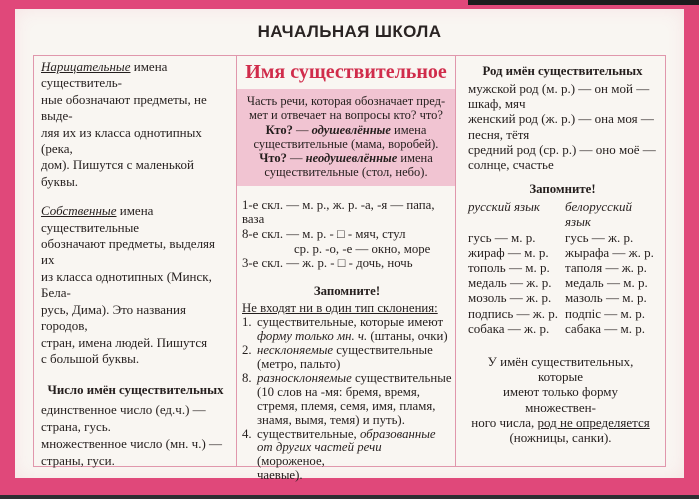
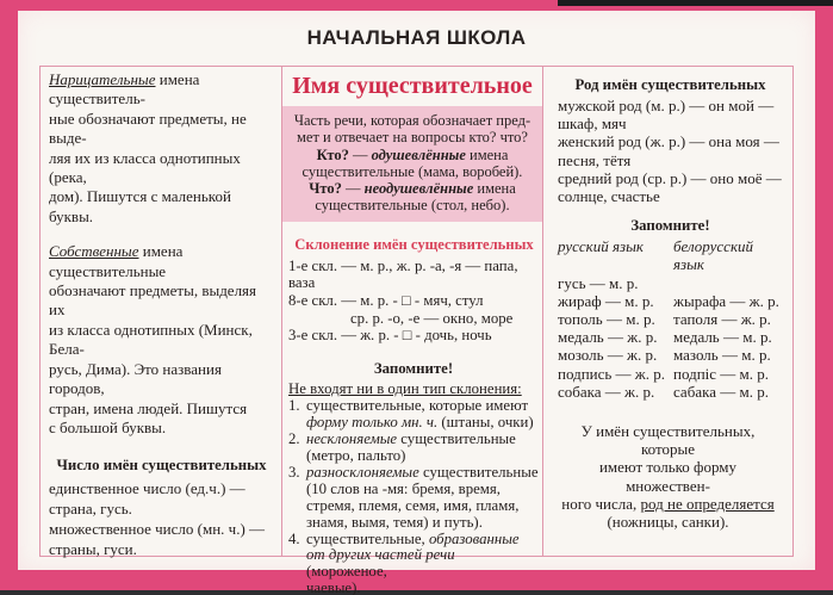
  НАЧАЛЬНАЯ ШКОЛА
  Нарицательные имена существитель-
  ные обозначают предметы, не выде-
  ляя их из класса однотипных (река,
  дом). Пишутся с маленькой буквы.
  Собственные имена существительные
  обозначают предметы, выделяя их
  из класса однотипных (Минск, Бела-
  русь, Дима). Это названия городов,
  стран, имена людей. Пишутся
  с большой буквы.
  Число имён существительных
  единственное число (ед.ч.) —
  страна, гусь.
  множественное число (мн. ч.) —
  страны, гуси.
  Имя существительное
  Часть речи, которая обозначает пред-
  мет и отвечает на вопросы кто? что?
  Кто? — одушевлённые имена
  существительные (мама, воробей).
  Что? — неодушевлённые имена
  существительные (стол, небо).
+ Склонение имён существительных
  1-е скл. — м. р., ж. р. -а, -я — папа, ваза
  8-е скл. — м. р. - □ - мяч, стул
  ср. р. -о, -е — окно, море
  3-е скл. — ж. р. - □ - дочь, ночь
  Запомните!
  Не входят ни в один тип склонения:
  1.
  существительные, которые имеют
  форму только мн. ч. (штаны, очки)
  2.
  несклоняемые существительные
  (метро, пальто)
- 8.
+ 3.
  разносклоняемые существительные
  (10 слов на -мя: бремя, время,
  стремя, племя, семя, имя, пламя,
  знамя, вымя, темя) и путь).
  4.
  существительные, образованные
  от других частей речи (мороженое,
  чаевые).
  Род имён существительных
  мужской род (м. р.) — он мой —
  шкаф, мяч
  женский род (ж. р.) — она моя —
  песня, тётя
  средний род (ср. р.) — оно моё —
  солнце, счастье
  Запомните!
  русский язык
  белорусский язык
  гусь — м. р.
- гусь — ж. р.
  жираф — м. р.
  жырафа — ж. р.
  тополь — м. р.
  таполя — ж. р.
  медаль — ж. р.
  медаль — м. р.
  мозоль — ж. р.
  мазоль — м. р.
  подпись — ж. р.
  подпіс — м. р.
  собака — ж. р.
  сабака — м. р.
  У имён существительных, которые
  имеют только форму множествен-
  ного числа, род не определяется
  (ножницы, санки).
